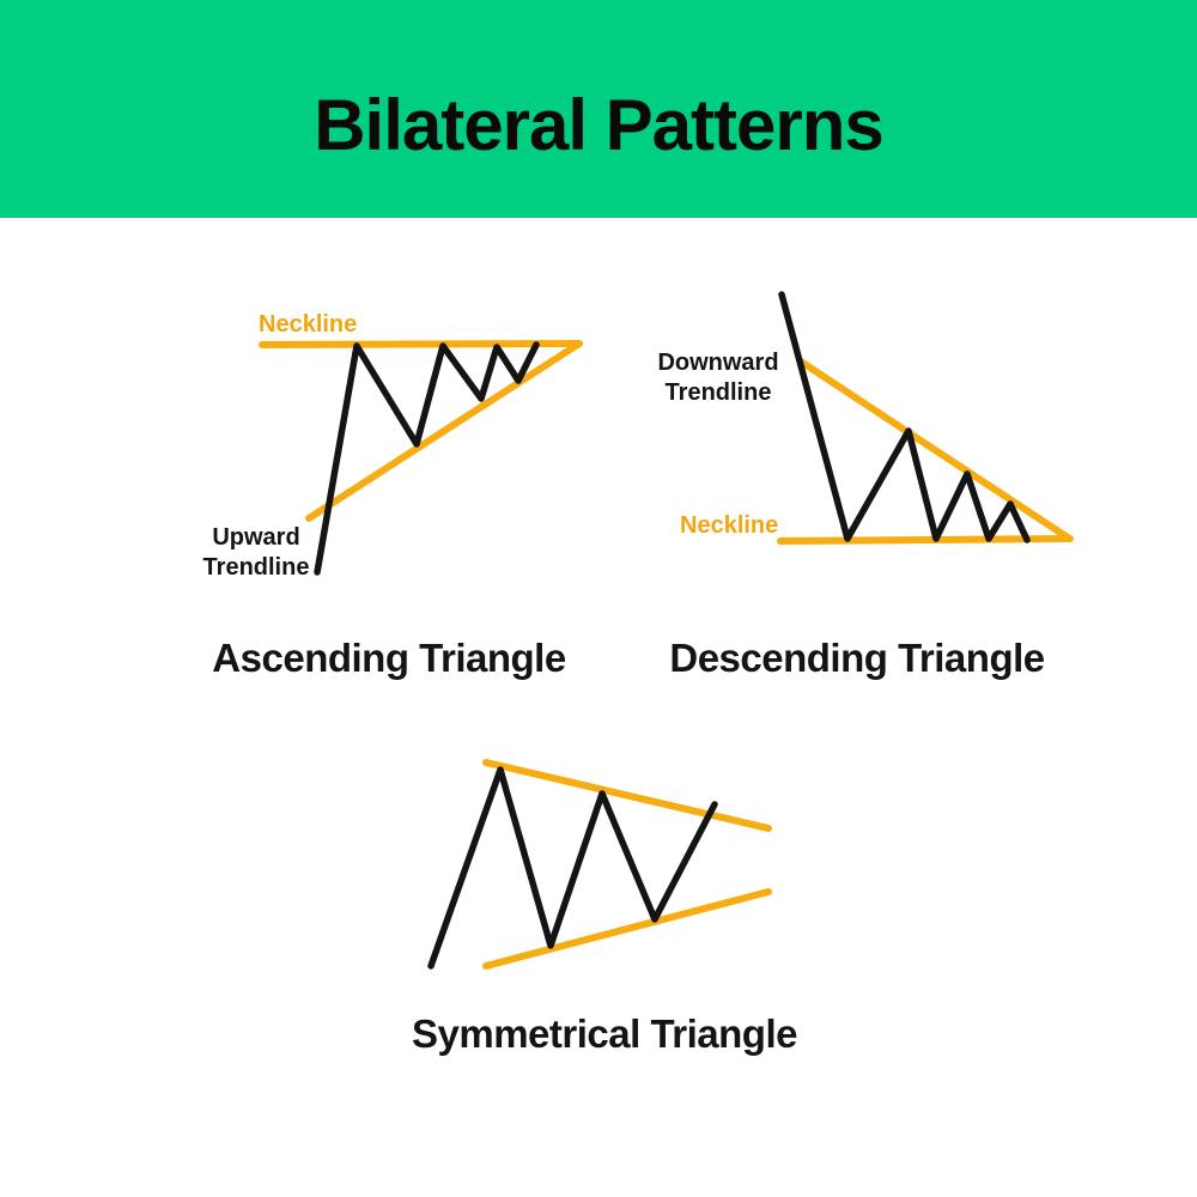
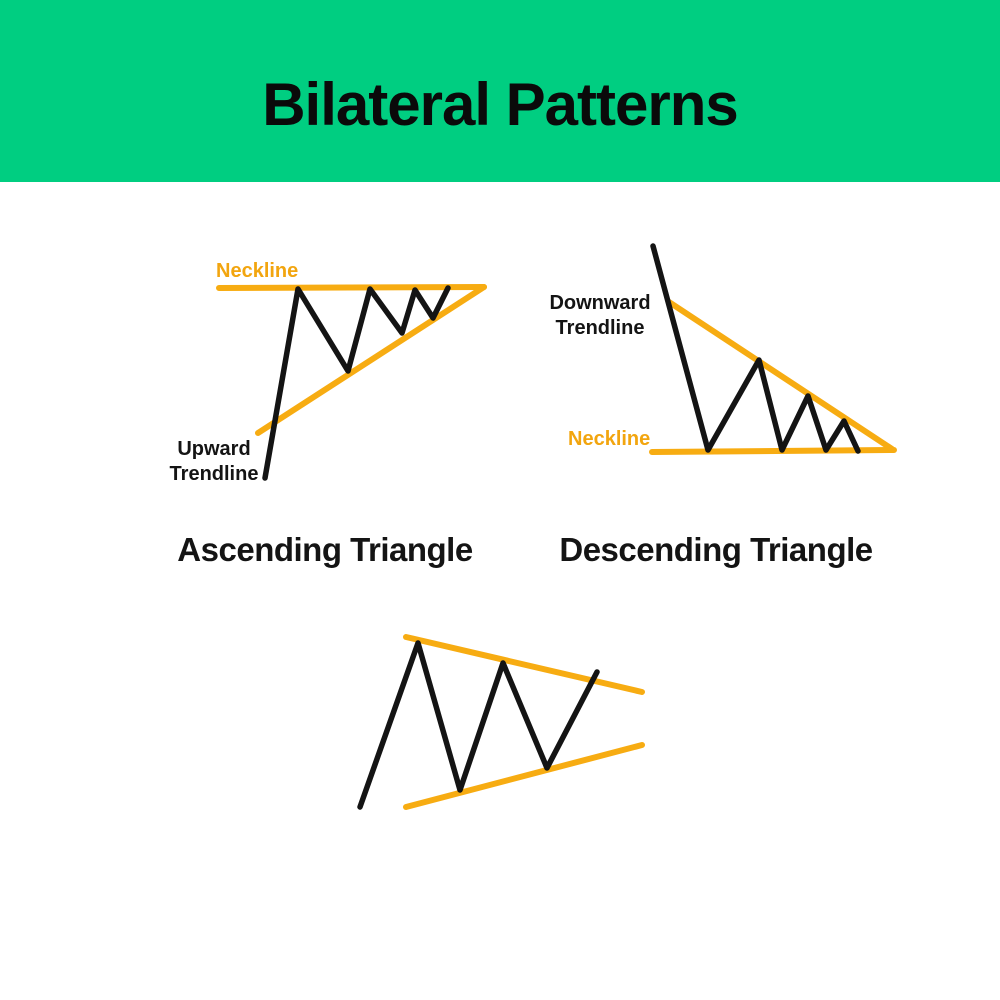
  Bilateral Patterns
  Neckline
  Upward
  Trendline
  Ascending Triangle
  Downward
  Trendline
  Neckline
  Descending Triangle
- Symmetrical Triangle
